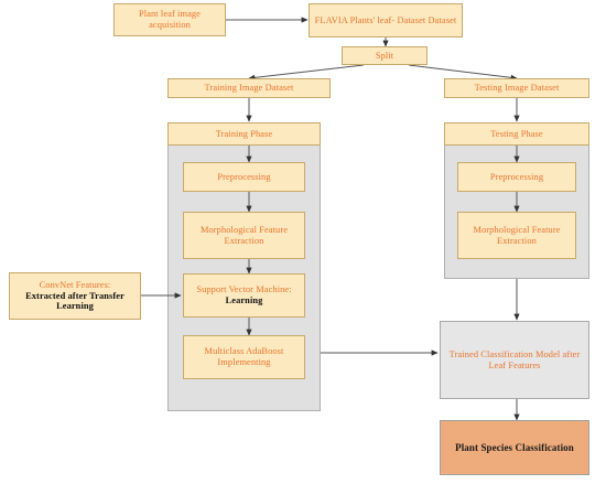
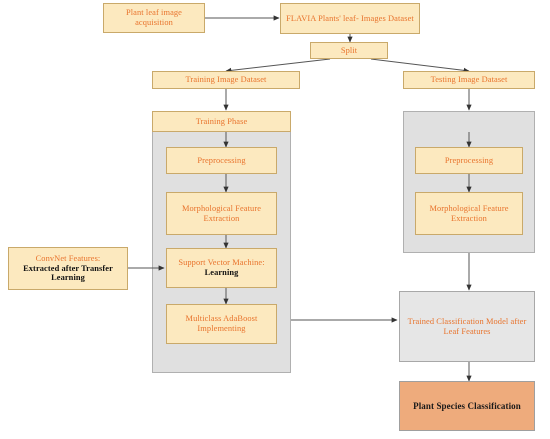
  Plant leaf image acquisition
- FLAVIA Plants' leaf- Dataset Dataset
+ FLAVIA Plants' leaf- Images Dataset
  Split
  Training Image Dataset
  Testing Image Dataset
  Training Phase
- Testing Phase
  Preprocessing
  Morphological Feature Extraction
  Support Vector Machine:
  Learning
  Multiclass AdaBoost Implementing
  Preprocessing
  Morphological Feature Extraction
  ConvNet Features:
  Extracted after Transfer Learning
  Trained Classification Model after Leaf Features
  Plant Species Classification
